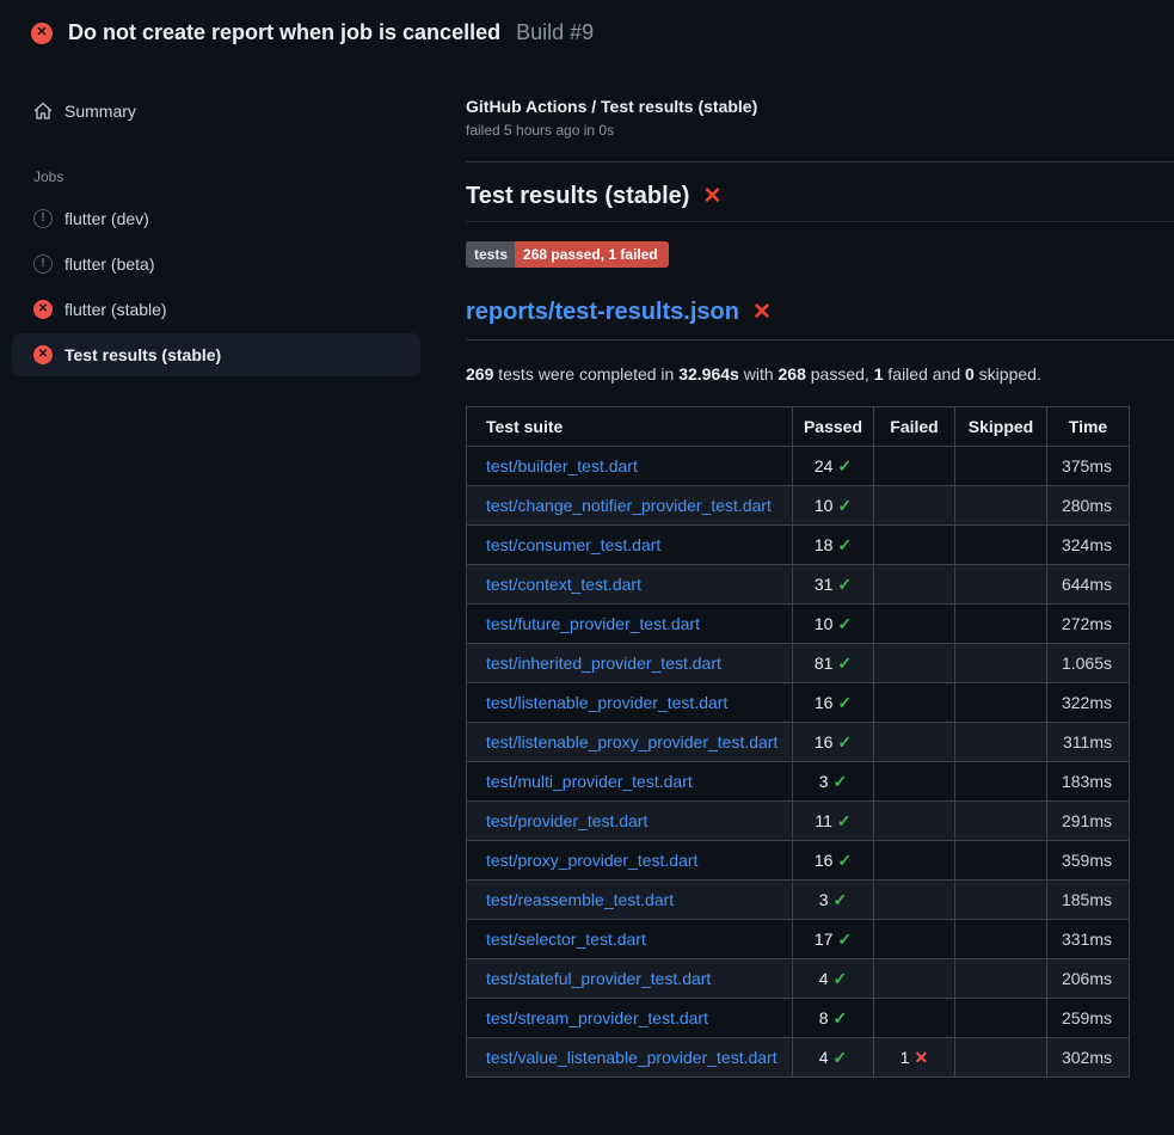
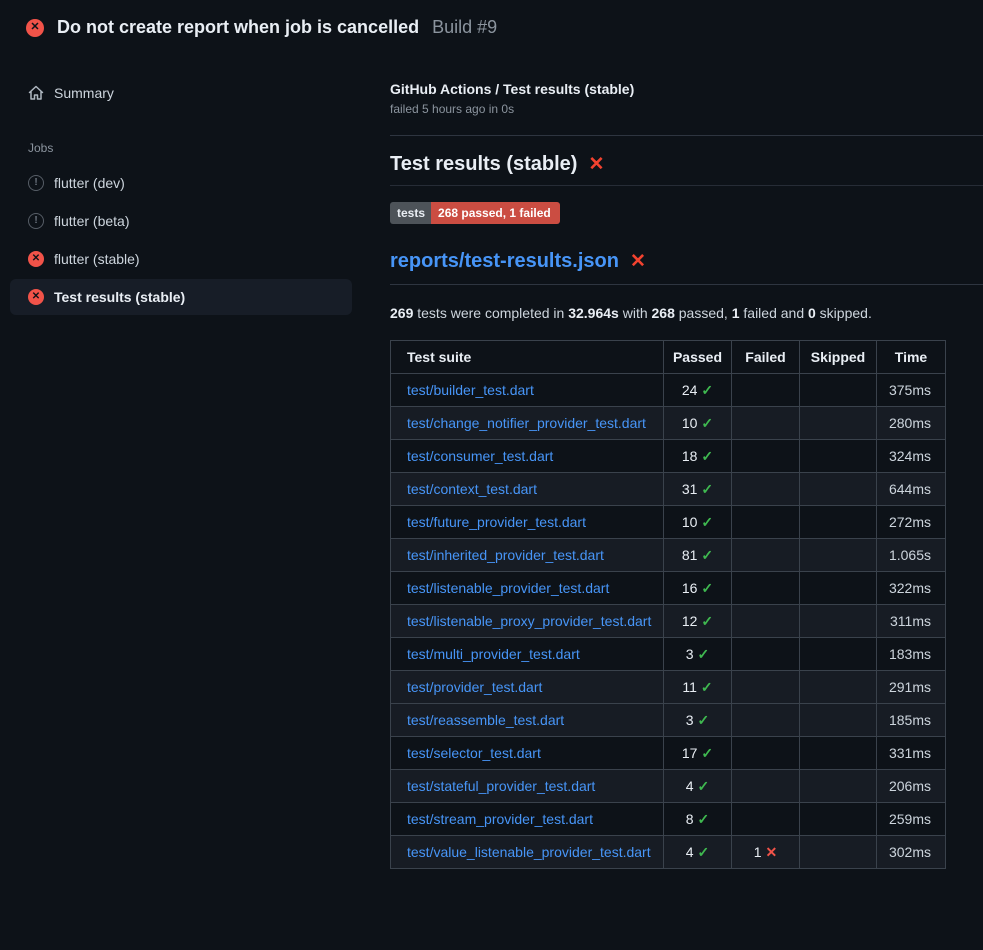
  ✕
  Do not create report when job is cancelled
  Build #9
  Summary
  Jobs
  !
  flutter (dev)
  !
  flutter (beta)
  ✕
  flutter (stable)
  ✕
  Test results (stable)
  GitHub Actions / Test results (stable)
  failed 5 hours ago in 0s
  Test results (stable)
  ✕
  tests
  268 passed, 1 failed
  reports/test-results.json
  ✕
  269 tests were completed in 32.964s with 268 passed, 1 failed and 0 skipped.
  Test suite	Passed	Failed	Skipped	Time
  test/builder_test.dart	24 ✓			375ms
  test/change_notifier_provider_test.dart	10 ✓			280ms
  test/consumer_test.dart	18 ✓			324ms
  test/context_test.dart	31 ✓			644ms
  test/future_provider_test.dart	10 ✓			272ms
  test/inherited_provider_test.dart	81 ✓			1.065s
  test/listenable_provider_test.dart	16 ✓			322ms
- test/listenable_proxy_provider_test.dart	16 ✓			311ms
+ test/listenable_proxy_provider_test.dart	12 ✓			311ms
  test/multi_provider_test.dart	3 ✓			183ms
  test/provider_test.dart	11 ✓			291ms
- test/proxy_provider_test.dart	16 ✓			359ms
  test/reassemble_test.dart	3 ✓			185ms
  test/selector_test.dart	17 ✓			331ms
  test/stateful_provider_test.dart	4 ✓			206ms
  test/stream_provider_test.dart	8 ✓			259ms
  test/value_listenable_provider_test.dart	4 ✓	1 ✕		302ms
